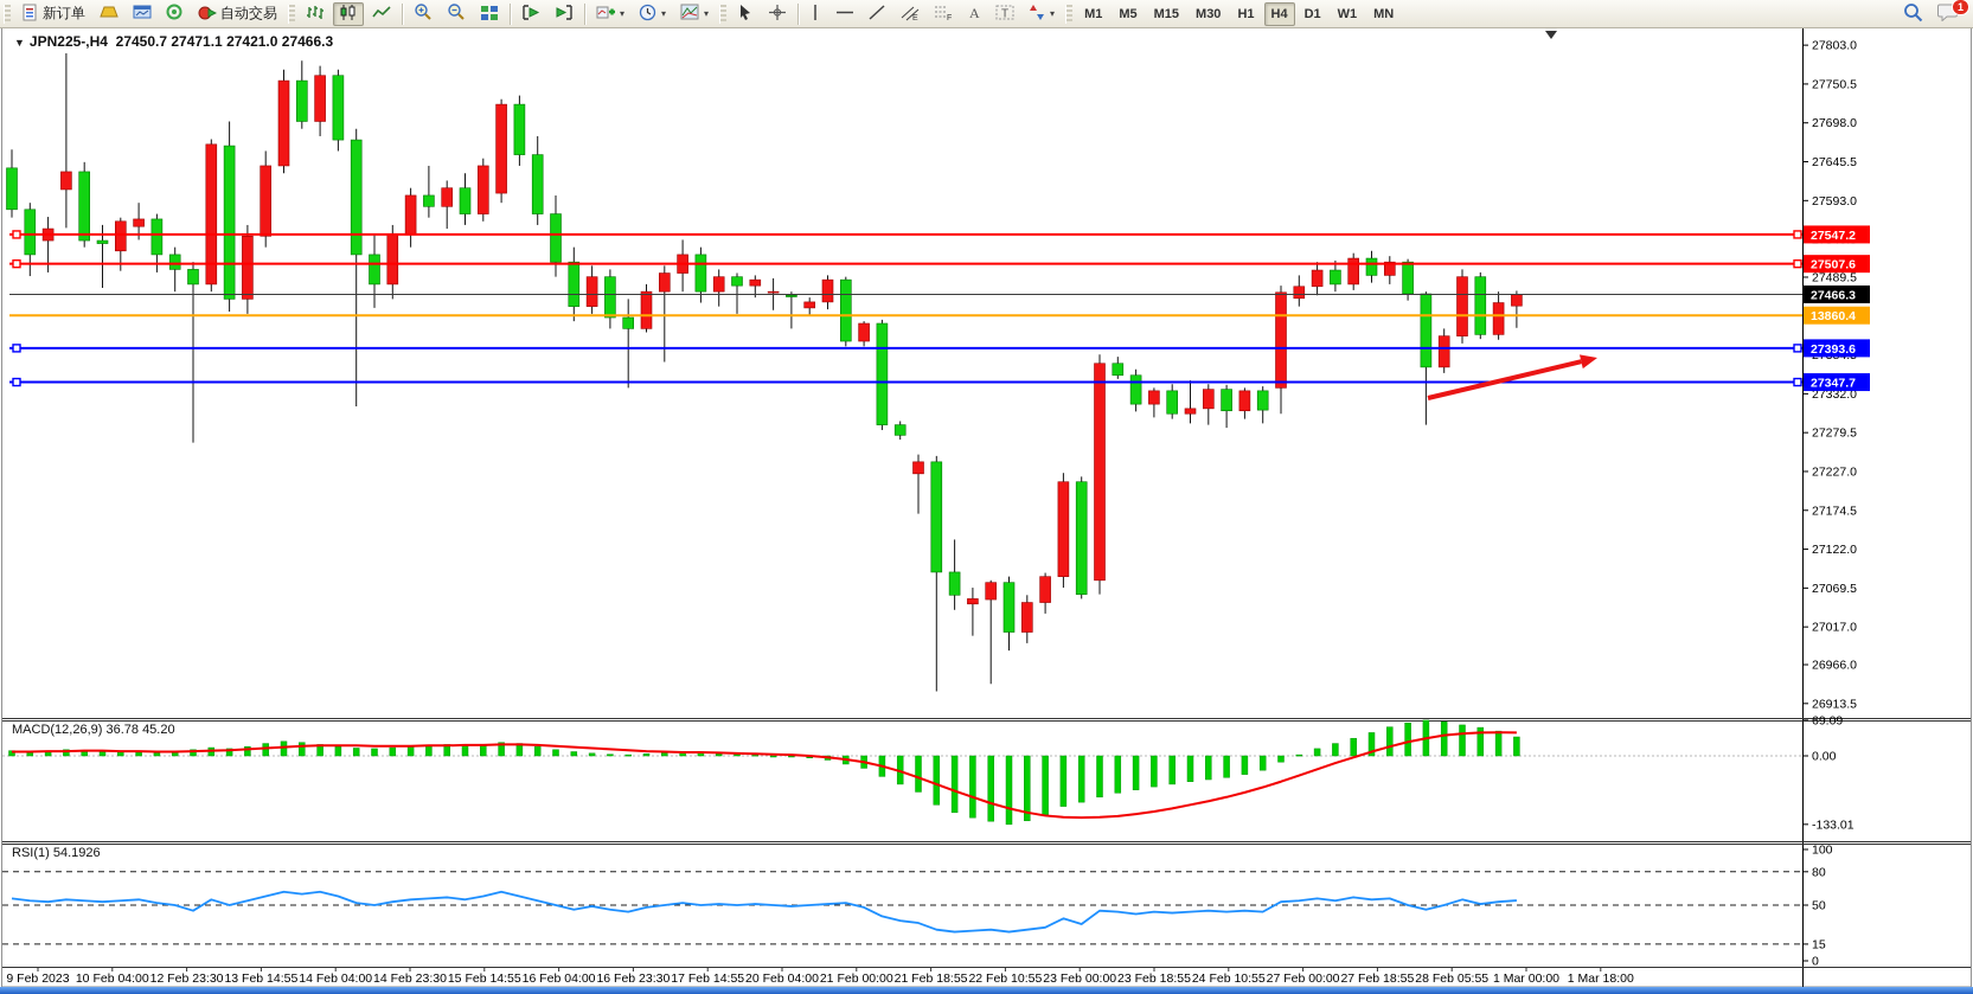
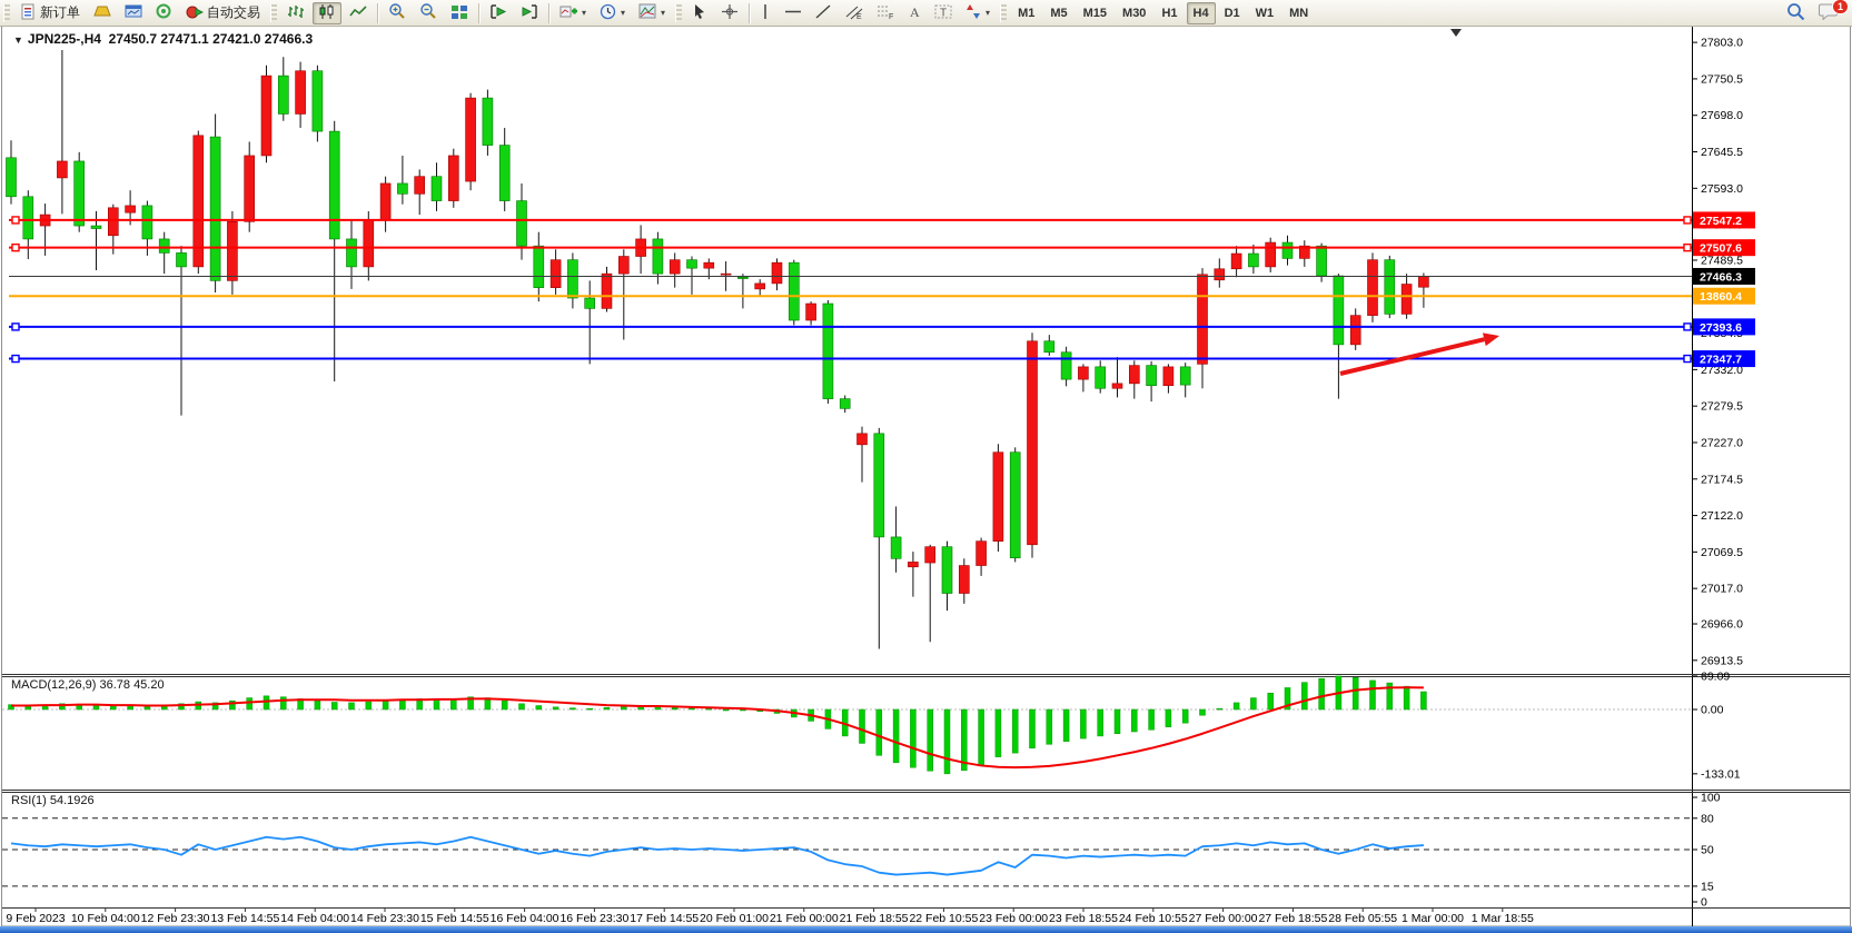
  新订单
  自动交易
  ▾
  ▾
  ▾
  A
  T
  ▾
  M1
  M5
  M15
  M30
  H1
  H4
  D1
  W1
  MN
  1
  27803.0
  27750.5
  27698.0
  27645.5
  27593.0
  27489.5
  27332.0
  27279.5
  27227.0
  27174.5
  27122.0
  27069.5
  27017.0
  26966.0
  26913.5
  27547.2
  27507.6
  13860.4
  27393.6
  27347.7
  27466.3
  69.09
  0.00
  -133.01
  100
  80
  50
  15
  0
  9 Feb 2023
  10 Feb 04:00
  12 Feb 23:30
  13 Feb 14:55
  14 Feb 04:00
  14 Feb 23:30
  15 Feb 14:55
  16 Feb 04:00
  16 Feb 23:30
  17 Feb 14:55
- 20 Feb 04:00
+ 20 Feb 01:00
  21 Feb 00:00
  21 Feb 18:55
  22 Feb 10:55
  23 Feb 00:00
  23 Feb 18:55
  24 Feb 10:55
  27 Feb 00:00
  27 Feb 18:55
  28 Feb 05:55
  1 Mar 00:00
- 1 Mar 18:00
+ 1 Mar 18:55
  ▼ JPN225-,H4 27450.7 27471.1 27421.0 27466.3
  MACD(12,26,9) 36.78 45.20
  RSI(1) 54.1926
